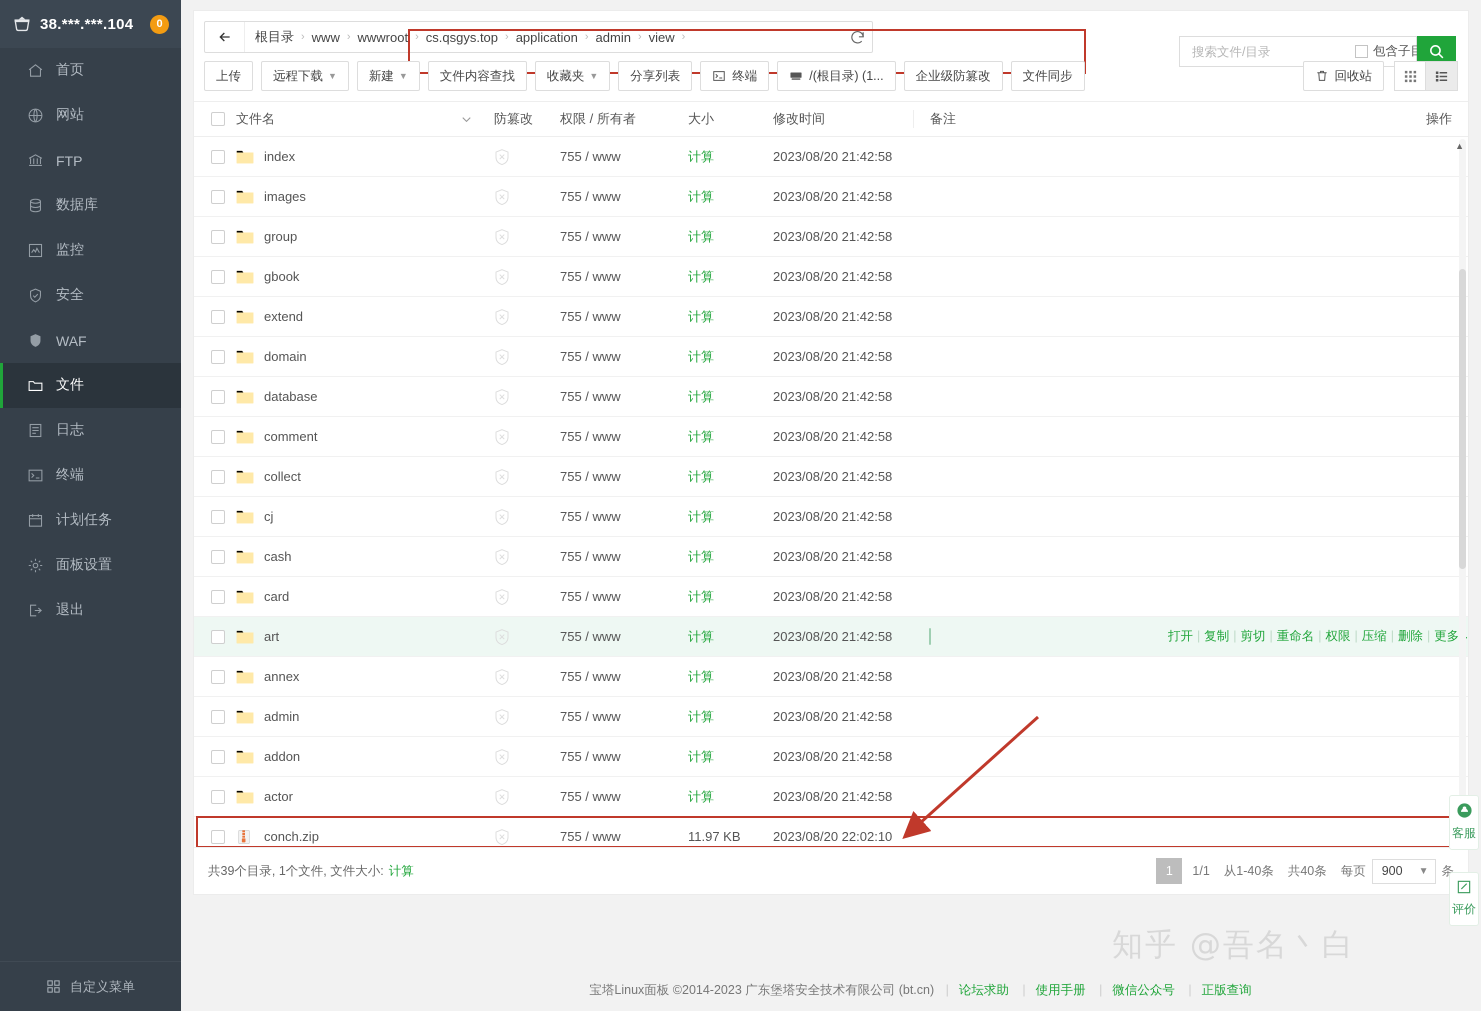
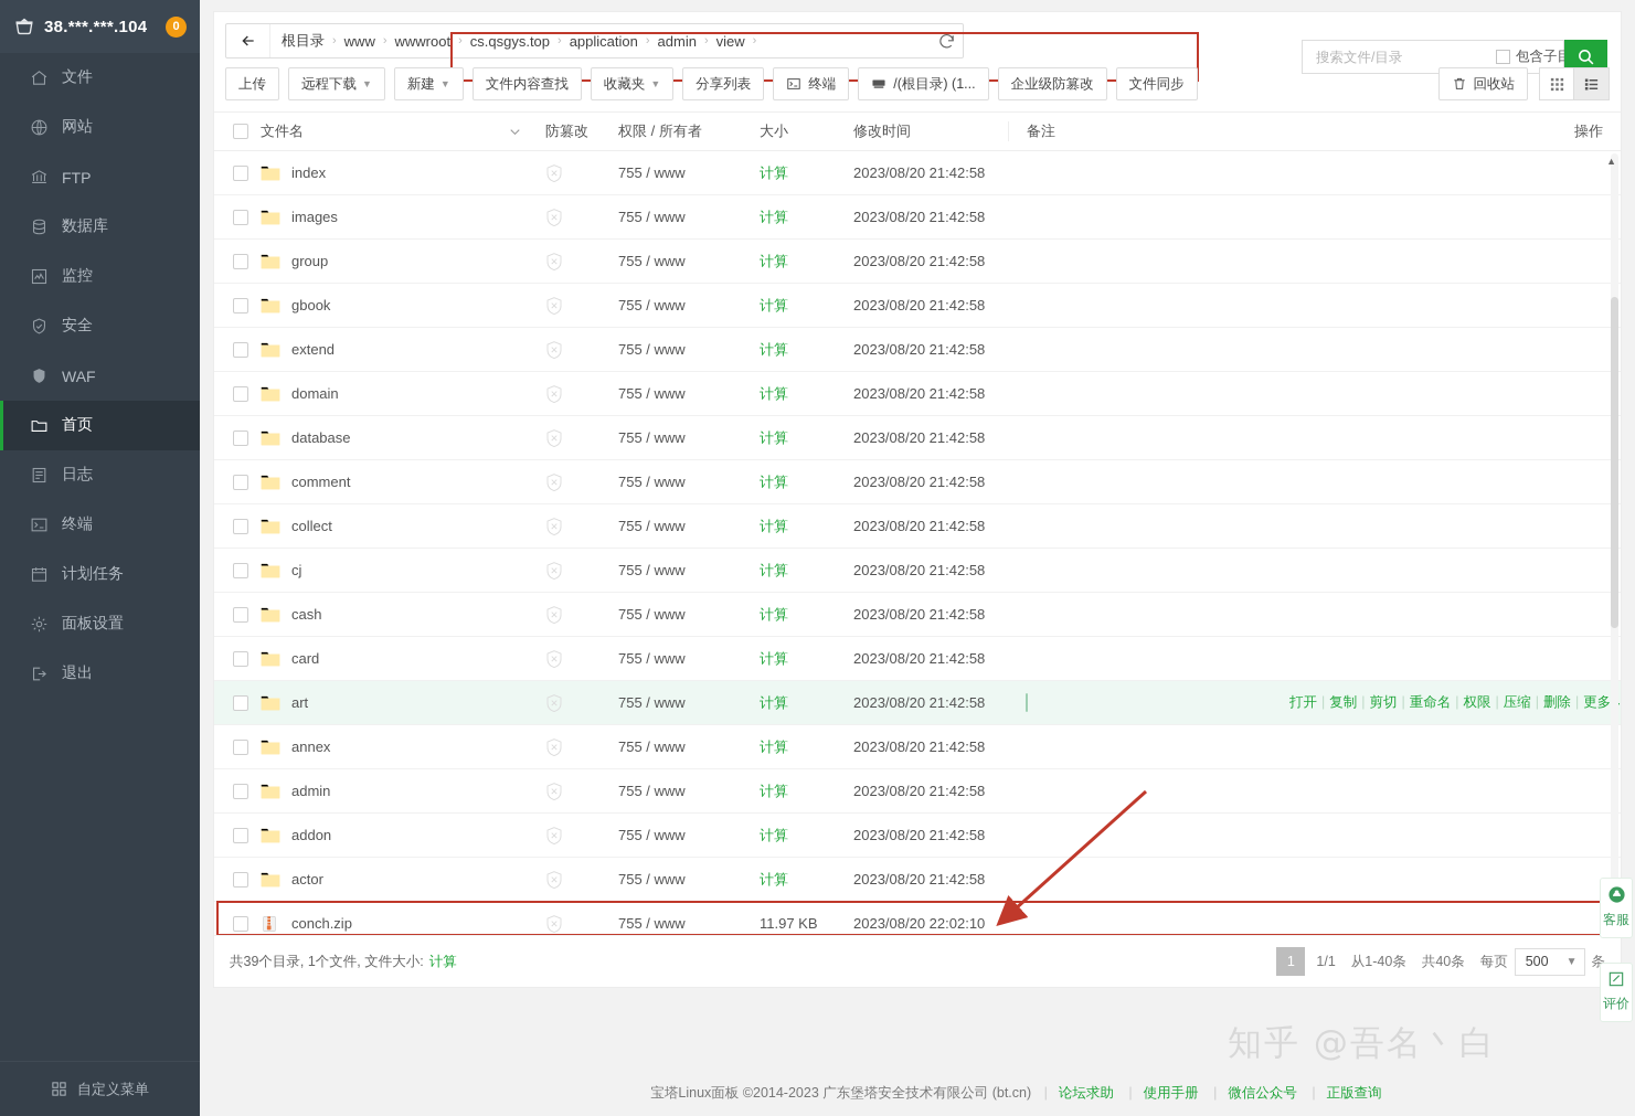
  38.***.***.104
  0
- 首页
+ 文件
  网站
  FTP
  数据库
  监控
  安全
  WAF
- 文件
+ 首页
  日志
  终端
  计划任务
  面板设置
  退出
  自定义菜单
  根目录
  ›
  www
  ›
  wwwroot
  ›
  cs.qsgys.top
  ›
  application
  ›
  admin
  ›
  view
  ›
  搜索文件/目录
  上传
  远程下载
  ▼
  新建
  ▼
  文件内容查找
  收藏夹
  ▼
  分享列表
  终端
  /(根目录) (1...
  企业级防篡改
  文件同步
  回收站
  文件名
  防篡改
  权限 / 所有者
  大小
  修改时间
  备注
  操作
  index
  755 / www
  计算
  2023/08/20 21:42:58
  images
  755 / www
  计算
  2023/08/20 21:42:58
  group
  755 / www
  计算
  2023/08/20 21:42:58
  gbook
  755 / www
  计算
  2023/08/20 21:42:58
  extend
  755 / www
  计算
  2023/08/20 21:42:58
  domain
  755 / www
  计算
  2023/08/20 21:42:58
  database
  755 / www
  计算
  2023/08/20 21:42:58
  comment
  755 / www
  计算
  2023/08/20 21:42:58
  collect
  755 / www
  计算
  2023/08/20 21:42:58
  cj
  755 / www
  计算
  2023/08/20 21:42:58
  cash
  755 / www
  计算
  2023/08/20 21:42:58
  card
  755 / www
  计算
  2023/08/20 21:42:58
  art
  755 / www
  计算
  2023/08/20 21:42:58
  打开 | 复制 | 剪切 | 重命名 | 权限 | 压缩 | 删除 | 更多
  annex
  755 / www
  计算
  2023/08/20 21:42:58
  admin
  755 / www
  计算
  2023/08/20 21:42:58
  addon
  755 / www
  计算
  2023/08/20 21:42:58
  actor
  755 / www
  计算
  2023/08/20 21:42:58
  conch.zip
  755 / www
  11.97 KB
  2023/08/20 22:02:10
  ▲
  共39个目录, 1个文件, 文件大小:
  计算
  1
  1/1
  从1-40条
  共40条
  每页
- 900
+ 500
  ▼
  条
  宝塔Linux面板 ©2014-2023 广东堡塔安全技术有限公司 (bt.cn) | 论坛求助 使用手册 | 微信公众号 正版查询
  客服
  评价
  知乎 @吾名丶白
